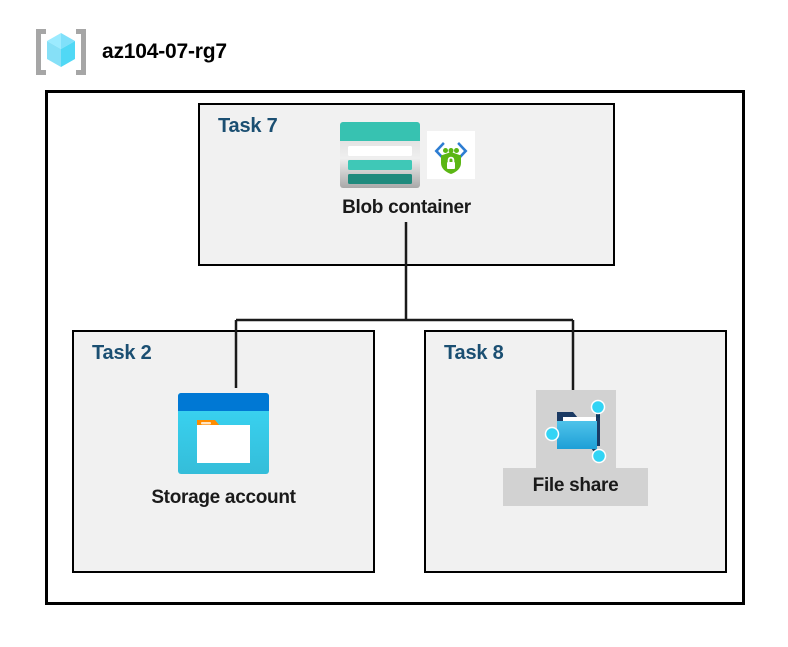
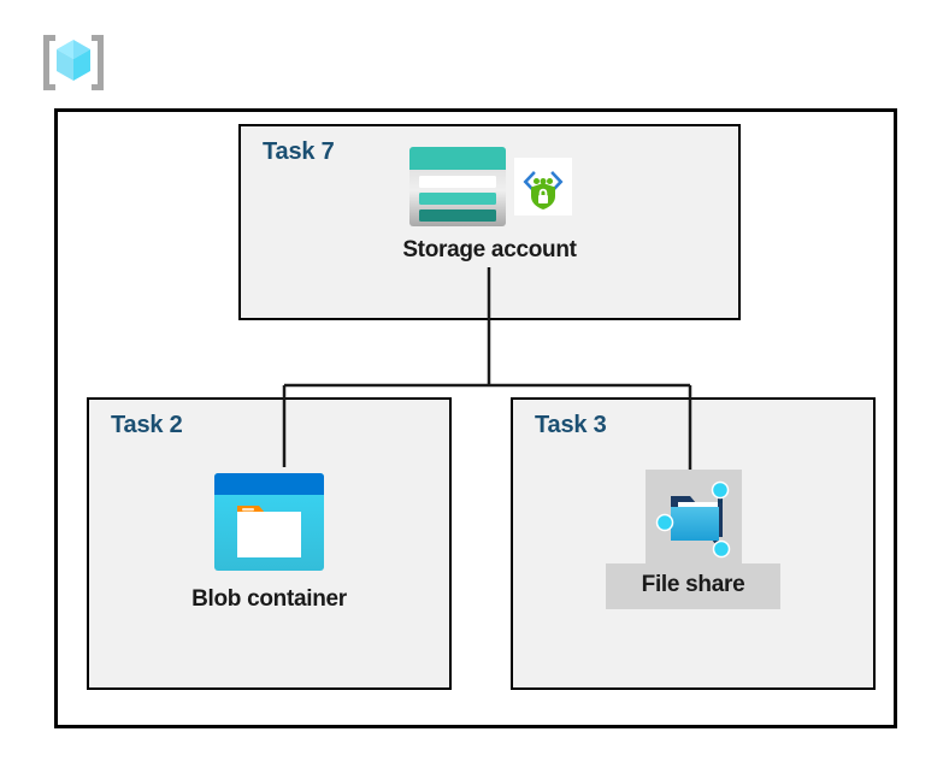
- az104-07-rg7
  Task 7
- Blob container
+ Storage account
  Task 2
- Storage account
+ Blob container
- Task 8
+ Task 3
  File share
